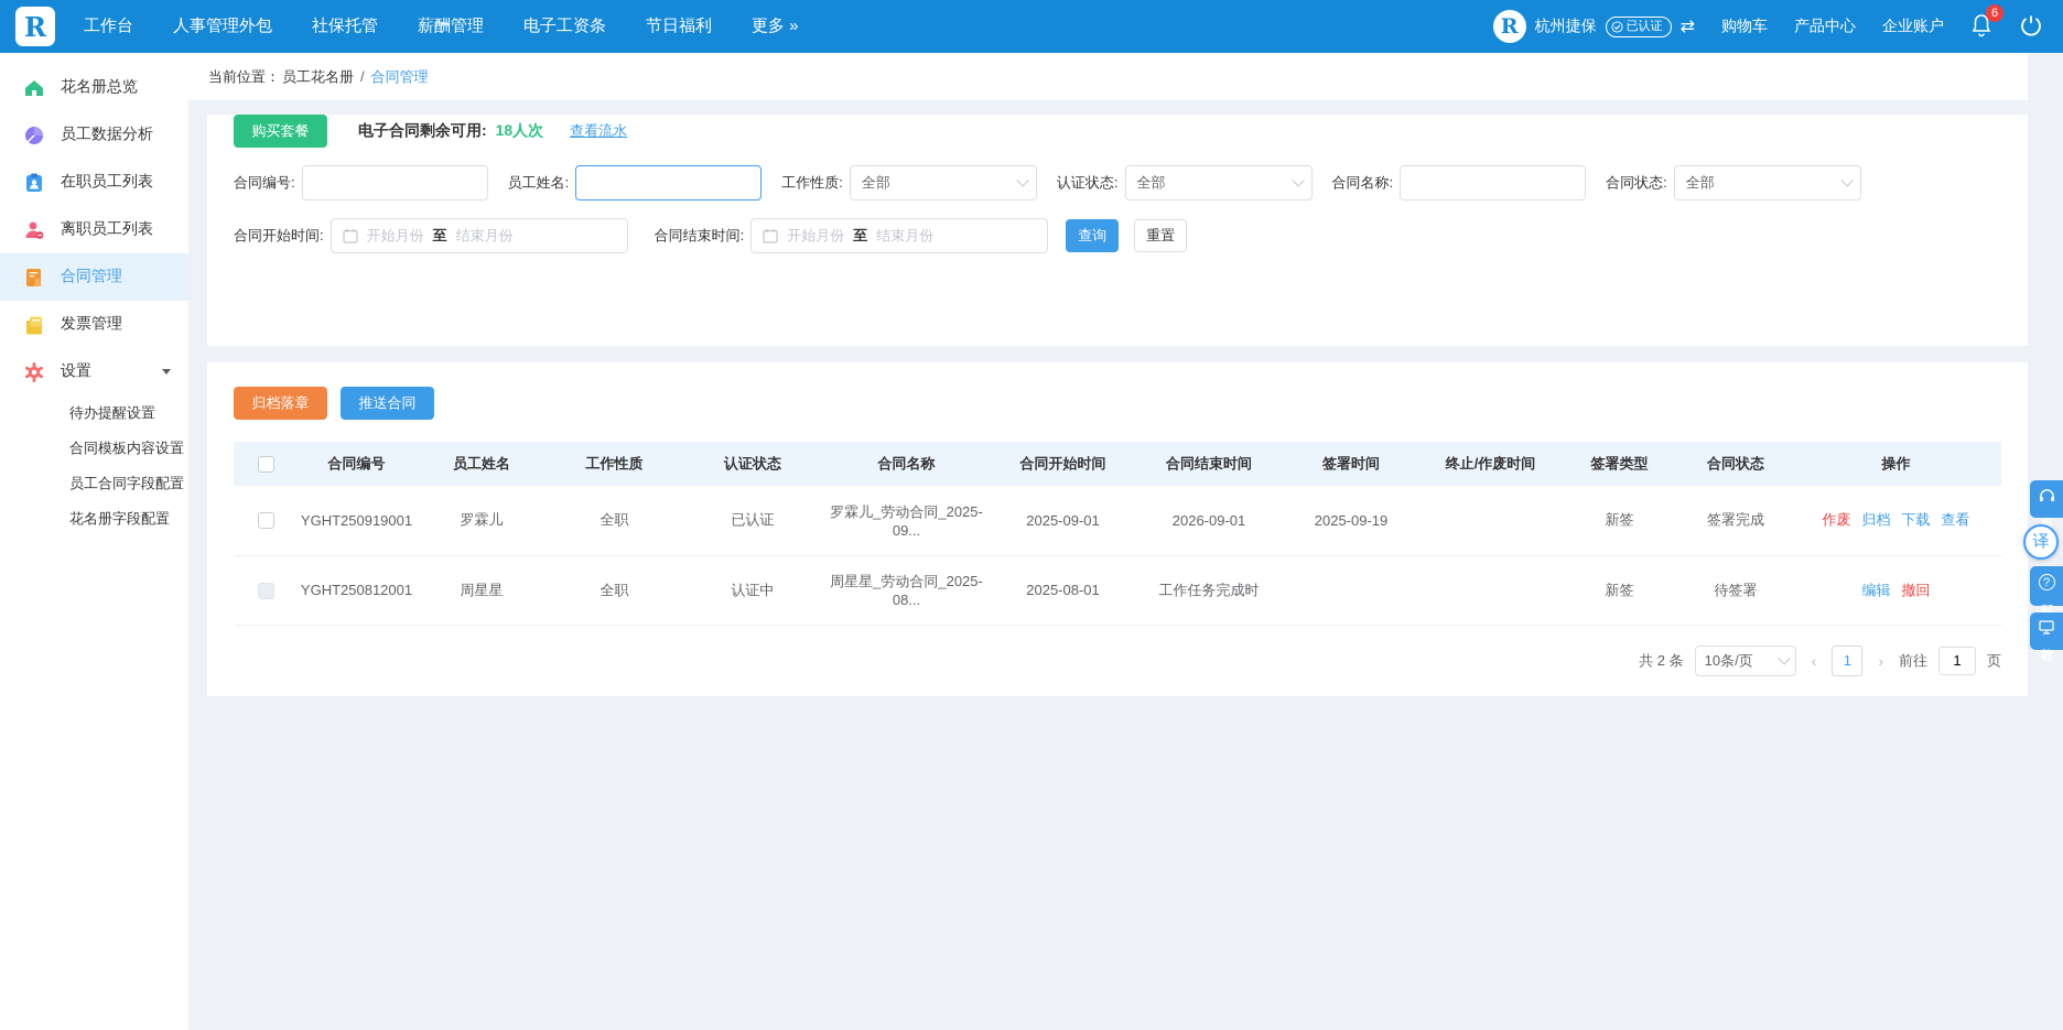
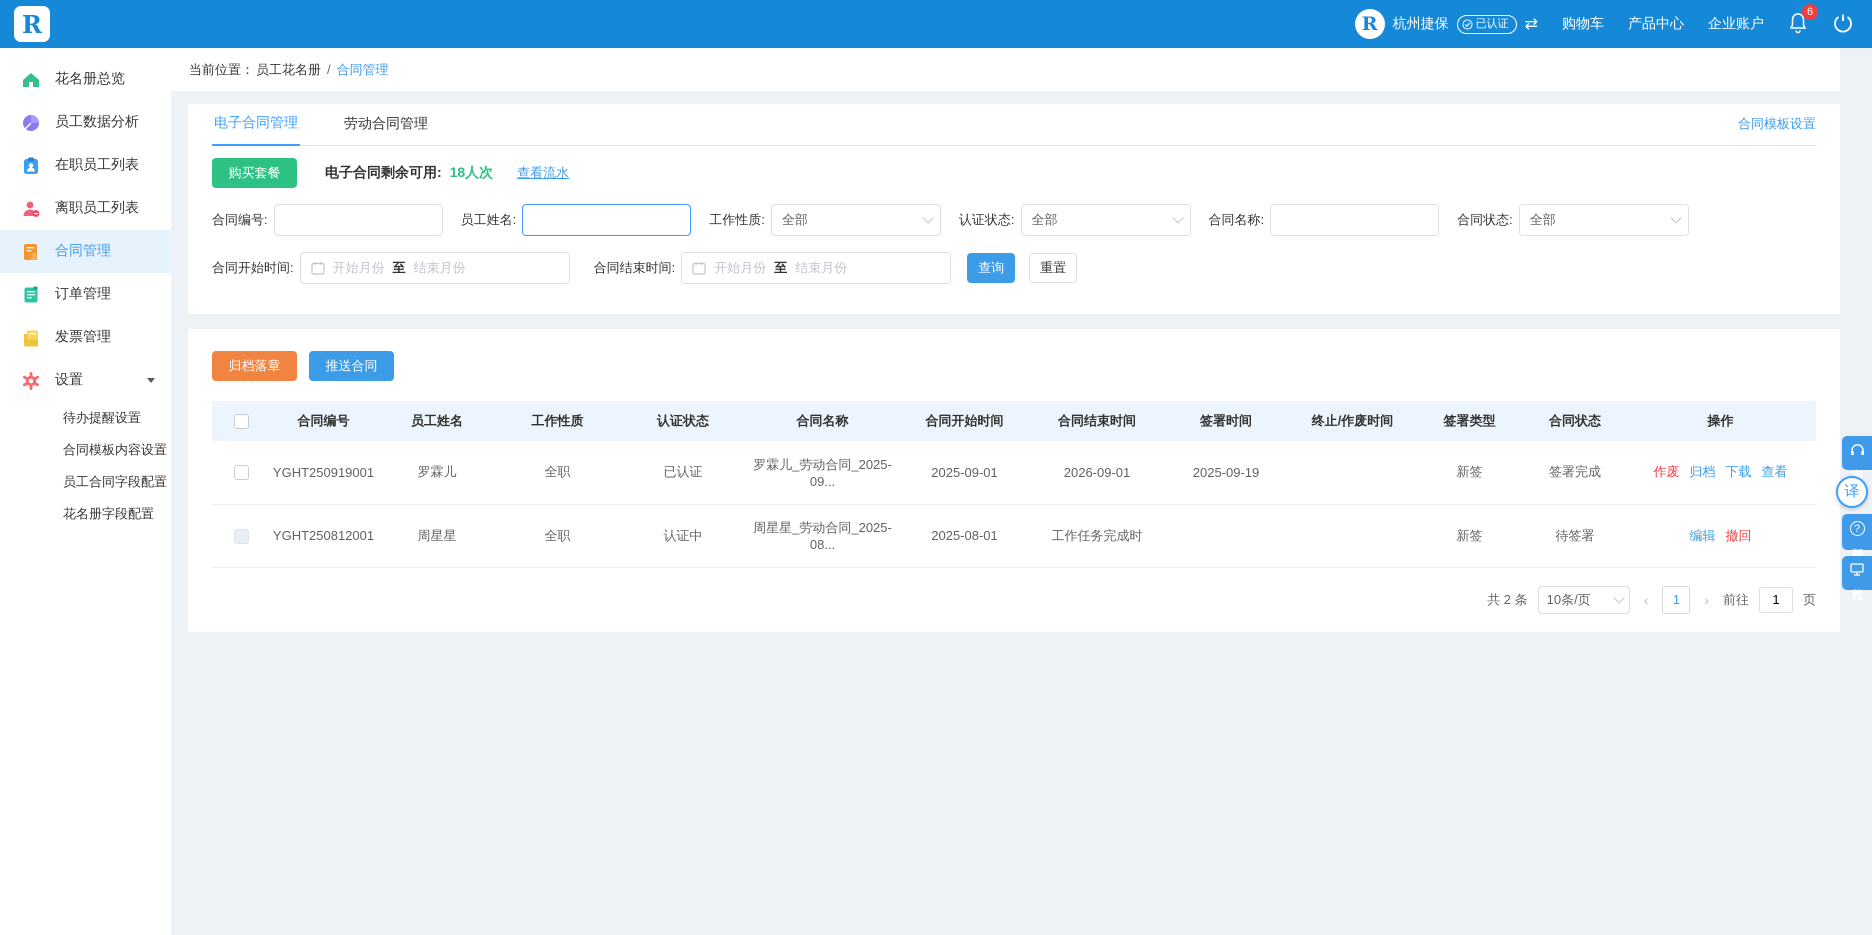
  R
- 工作台
- 人事管理外包
- 社保托管
- 薪酬管理
- 电子工资条
- 节日福利
- 更多 »
  R
  杭州捷保
  已认证
  ⇄
  购物车
  产品中心
  企业账户
  6
  花名册总览
  员工数据分析
  在职员工列表
  离职员工列表
  合同管理
+ 订单管理
  发票管理
  设置
  待办提醒设置
  合同模板内容设置
  员工合同字段配置
  花名册字段配置
  当前位置：
  员工花名册
  /
  合同管理
+ 电子合同管理
+ 劳动合同管理
+ 合同模板设置
  购买套餐
  电子合同剩余可用: 18人次
  查看流水
  合同编号:
  员工姓名:
  工作性质:
  全部
  认证状态:
  全部
  合同名称:
  合同状态:
  全部
  合同开始时间:
  开始月份
  至
  结束月份
  合同结束时间:
  开始月份
  至
  结束月份
  查询
  重置
  归档落章
  推送合同
  	合同编号	员工姓名	工作性质	认证状态	合同名称	合同开始时间	合同结束时间	签署时间	终止/作废时间	签署类型	合同状态	操作
  	YGHT250919001	罗霖儿	全职	已认证	罗霖儿_劳动合同_2025-09...	2025-09-01	2026-09-01	2025-09-19		新签	签署完成	作废 归档 下载 查看
  	YGHT250812001	周星星	全职	认证中	周星星_劳动合同_2025-08...	2025-08-01	工作任务完成时			新签	待签署	编辑 撤回
  共 2 条
  10条/页
  ‹
  1
  ›
  前往
  1
  页
  译
  ?
